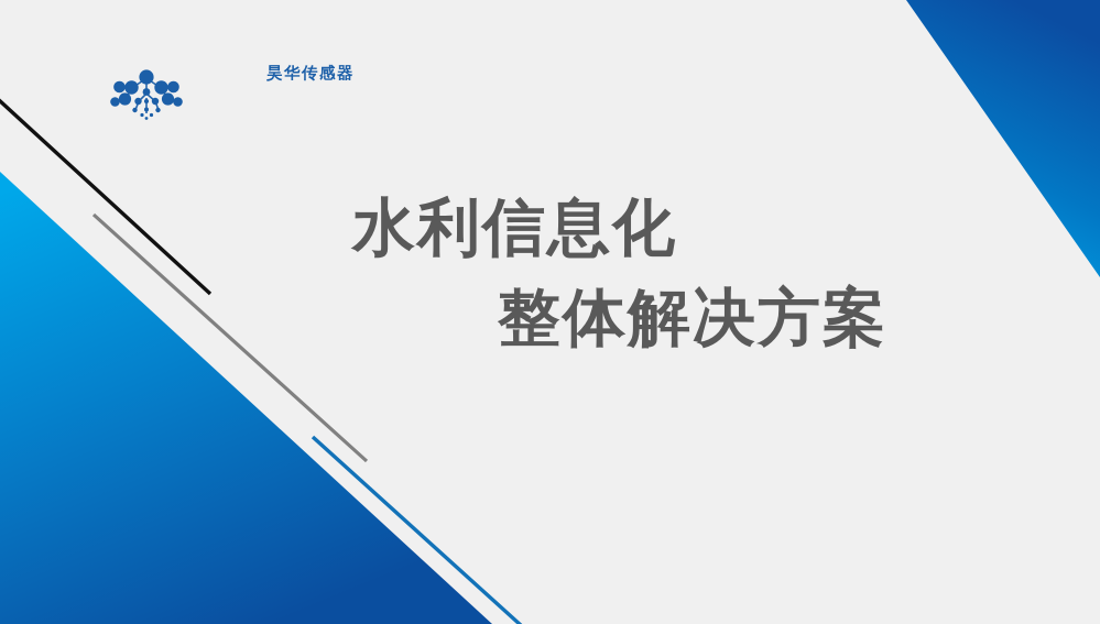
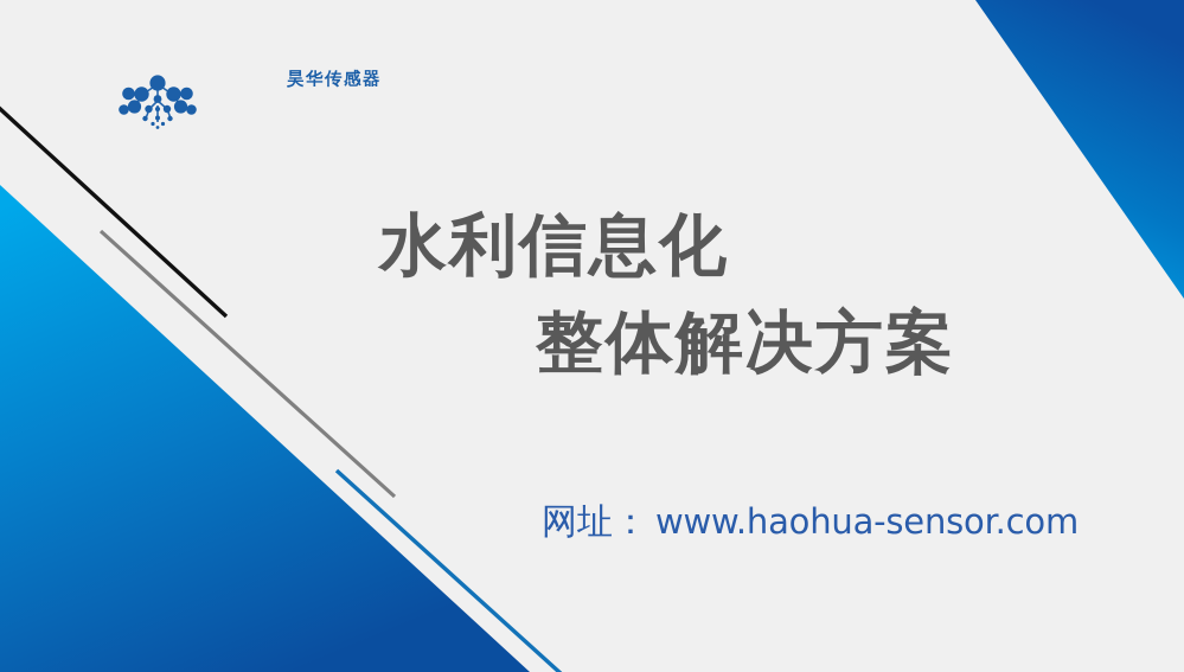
  昊华传感器
  水利信息化
  整体解决方案
+ 网址：
+ www.haohua-sensor.com
